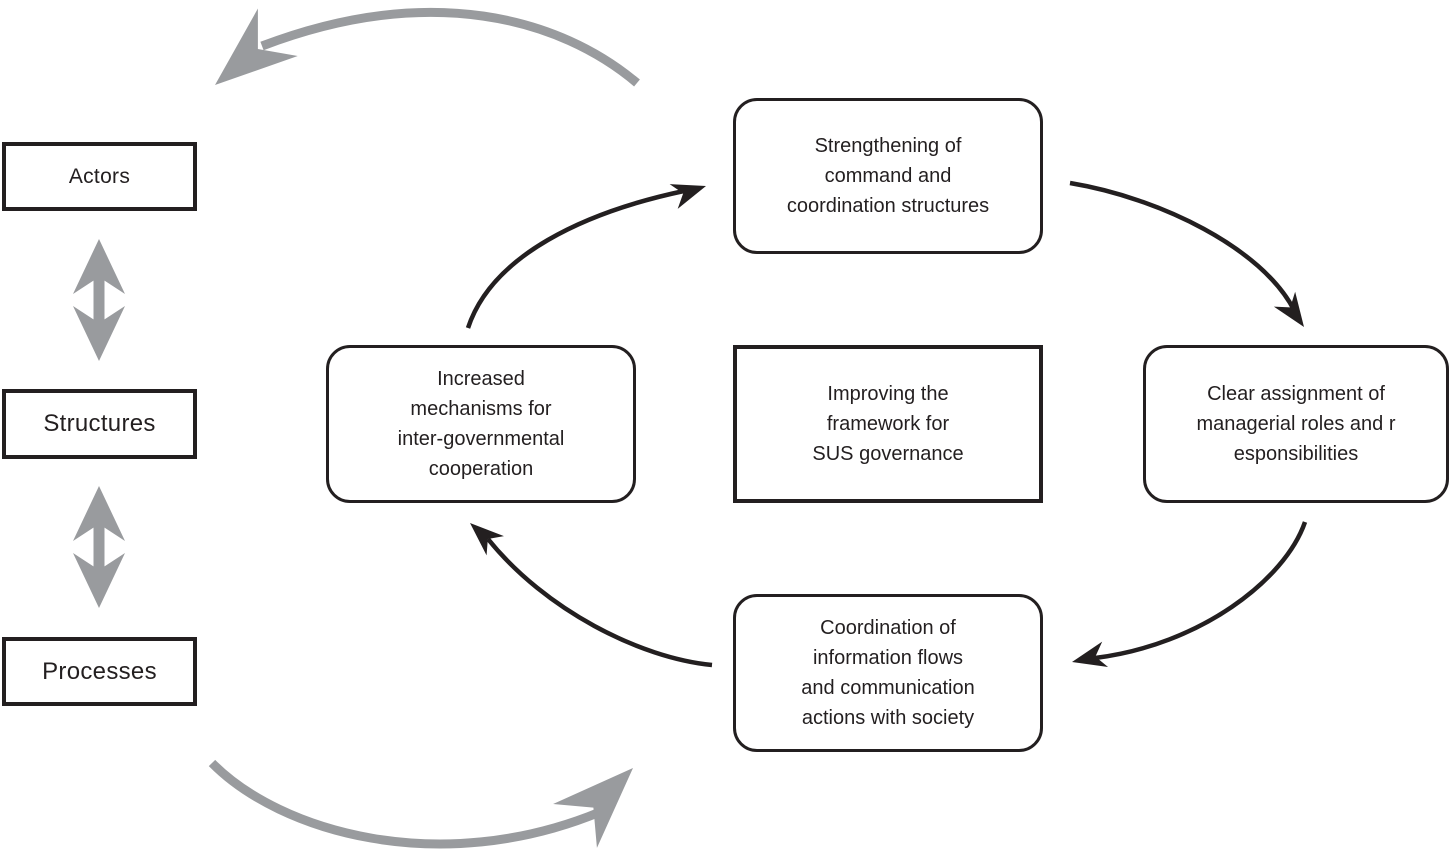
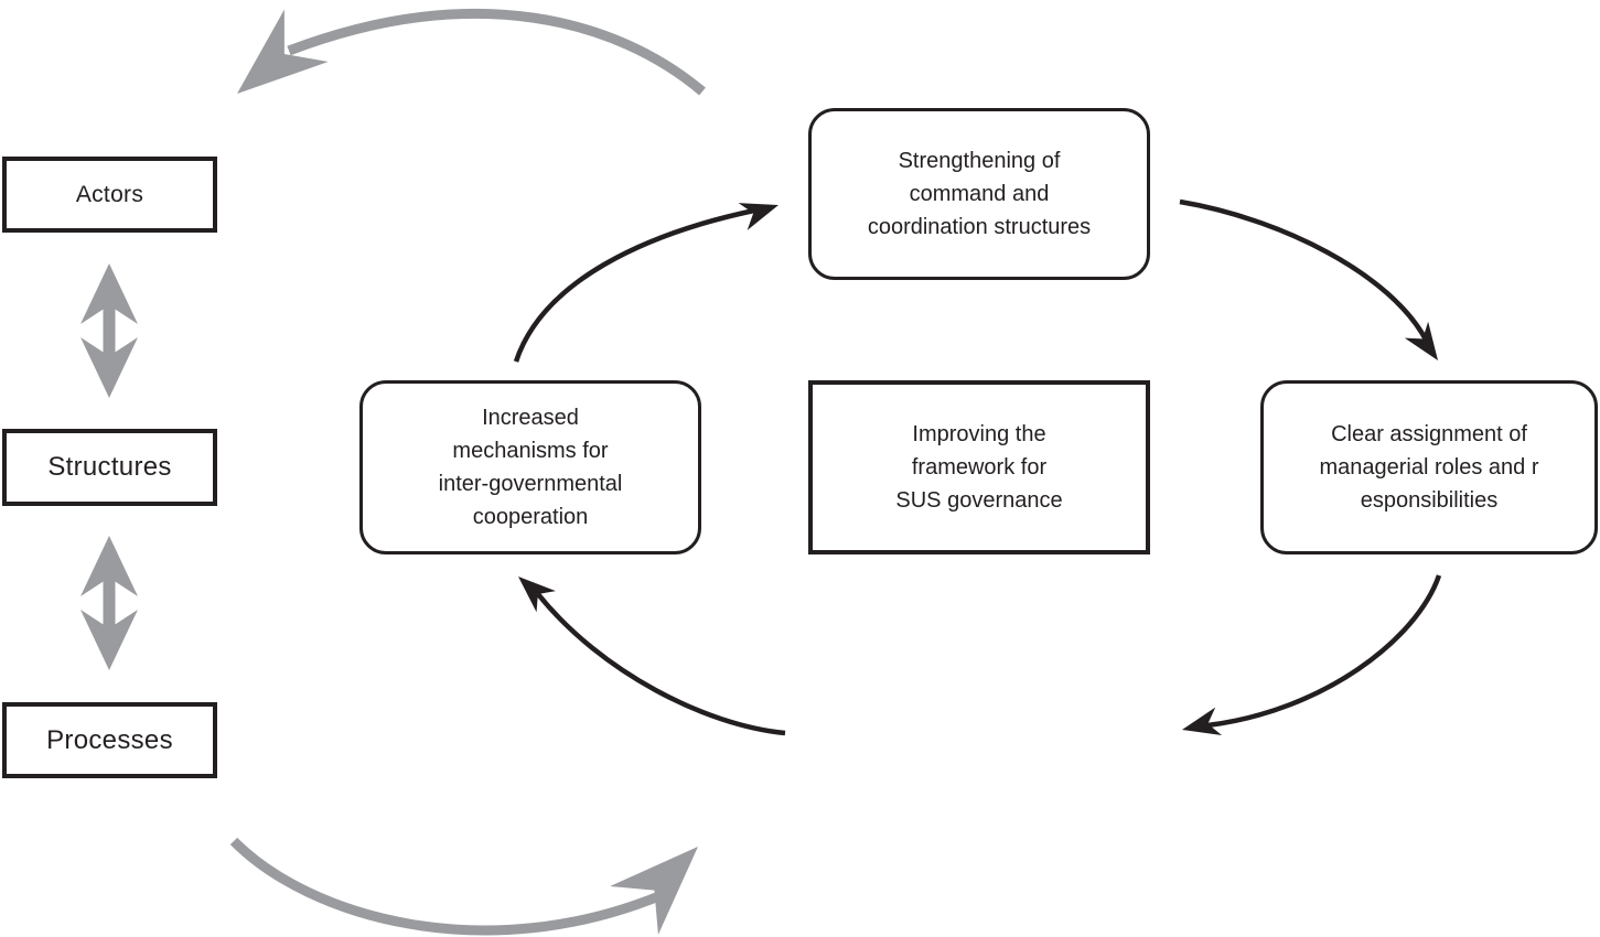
  Actors
  Structures
  Processes
  Strengthening of
  command and
  coordination structures
  Clear assignment of
  managerial roles and r
  esponsibilities
- Coordination of
- information flows
- and communication
- actions with society
  Increased
  mechanisms for
  inter-governmental
  cooperation
  Improving the
  framework for
  SUS governance
